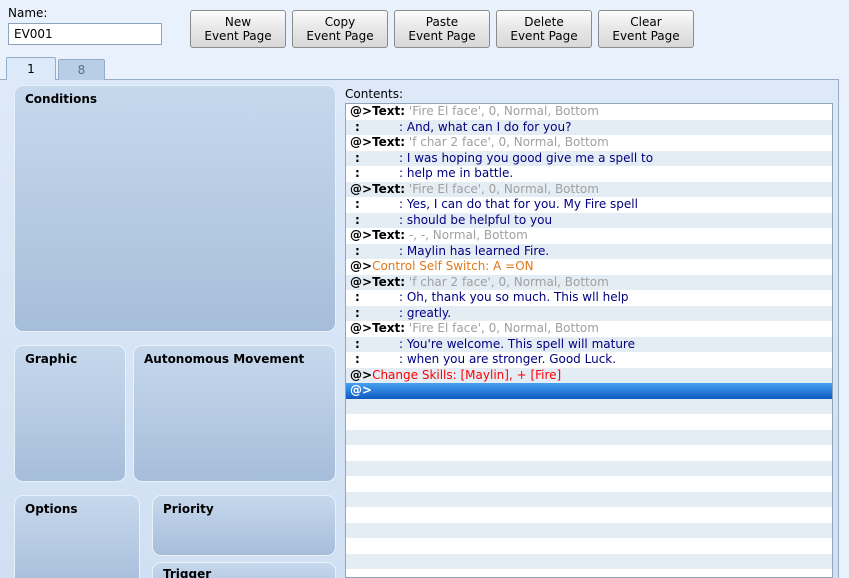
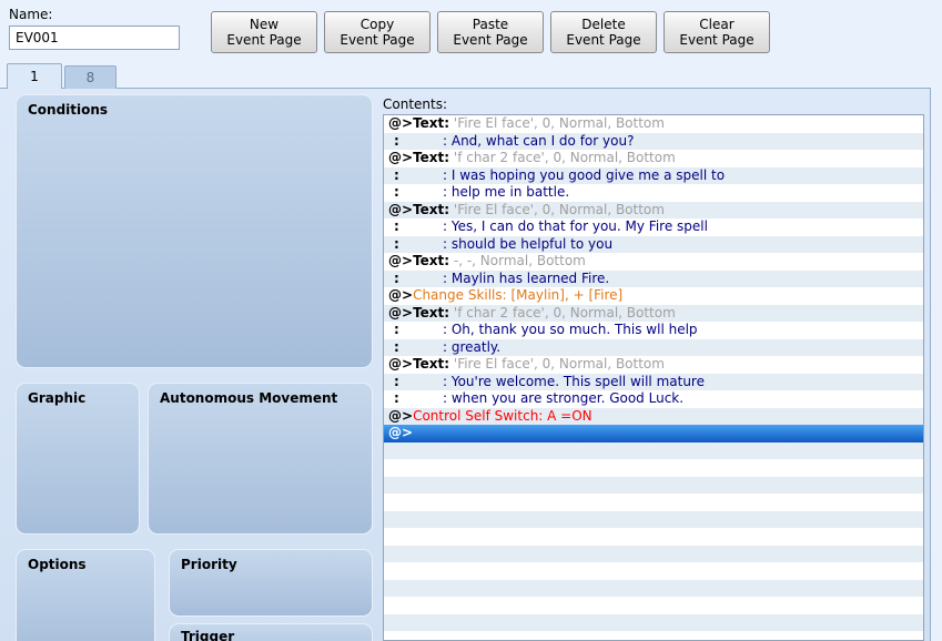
  Name:
  EV001
  New
  Event Page
  Copy
  Event Page
  Paste
  Event Page
  Delete
  Event Page
  Clear
  Event Page
  1
  8
  Conditions
  Graphic
  Autonomous Movement
  Options
  Priority
  Trigger
  Contents:
  @>Text: 'Fire El face', 0, Normal, Bottom
  : : And, what can I do for you?
  @>Text: 'f char 2 face', 0, Normal, Bottom
  : : I was hoping you good give me a spell to
  : : help me in battle.
  @>Text: 'Fire El face', 0, Normal, Bottom
  : : Yes, I can do that for you. My Fire spell
  : : should be helpful to you
  @>Text: -, -, Normal, Bottom
  : : Maylin has learned Fire.
- @>Control Self Switch: A =ON
+ @>Change Skills: [Maylin], + [Fire]
  @>Text: 'f char 2 face', 0, Normal, Bottom
  : : Oh, thank you so much. This wll help
  : : greatly.
  @>Text: 'Fire El face', 0, Normal, Bottom
  : : You're welcome. This spell will mature
  : : when you are stronger. Good Luck.
- @>Change Skills: [Maylin], + [Fire]
+ @>Control Self Switch: A =ON
  @>
